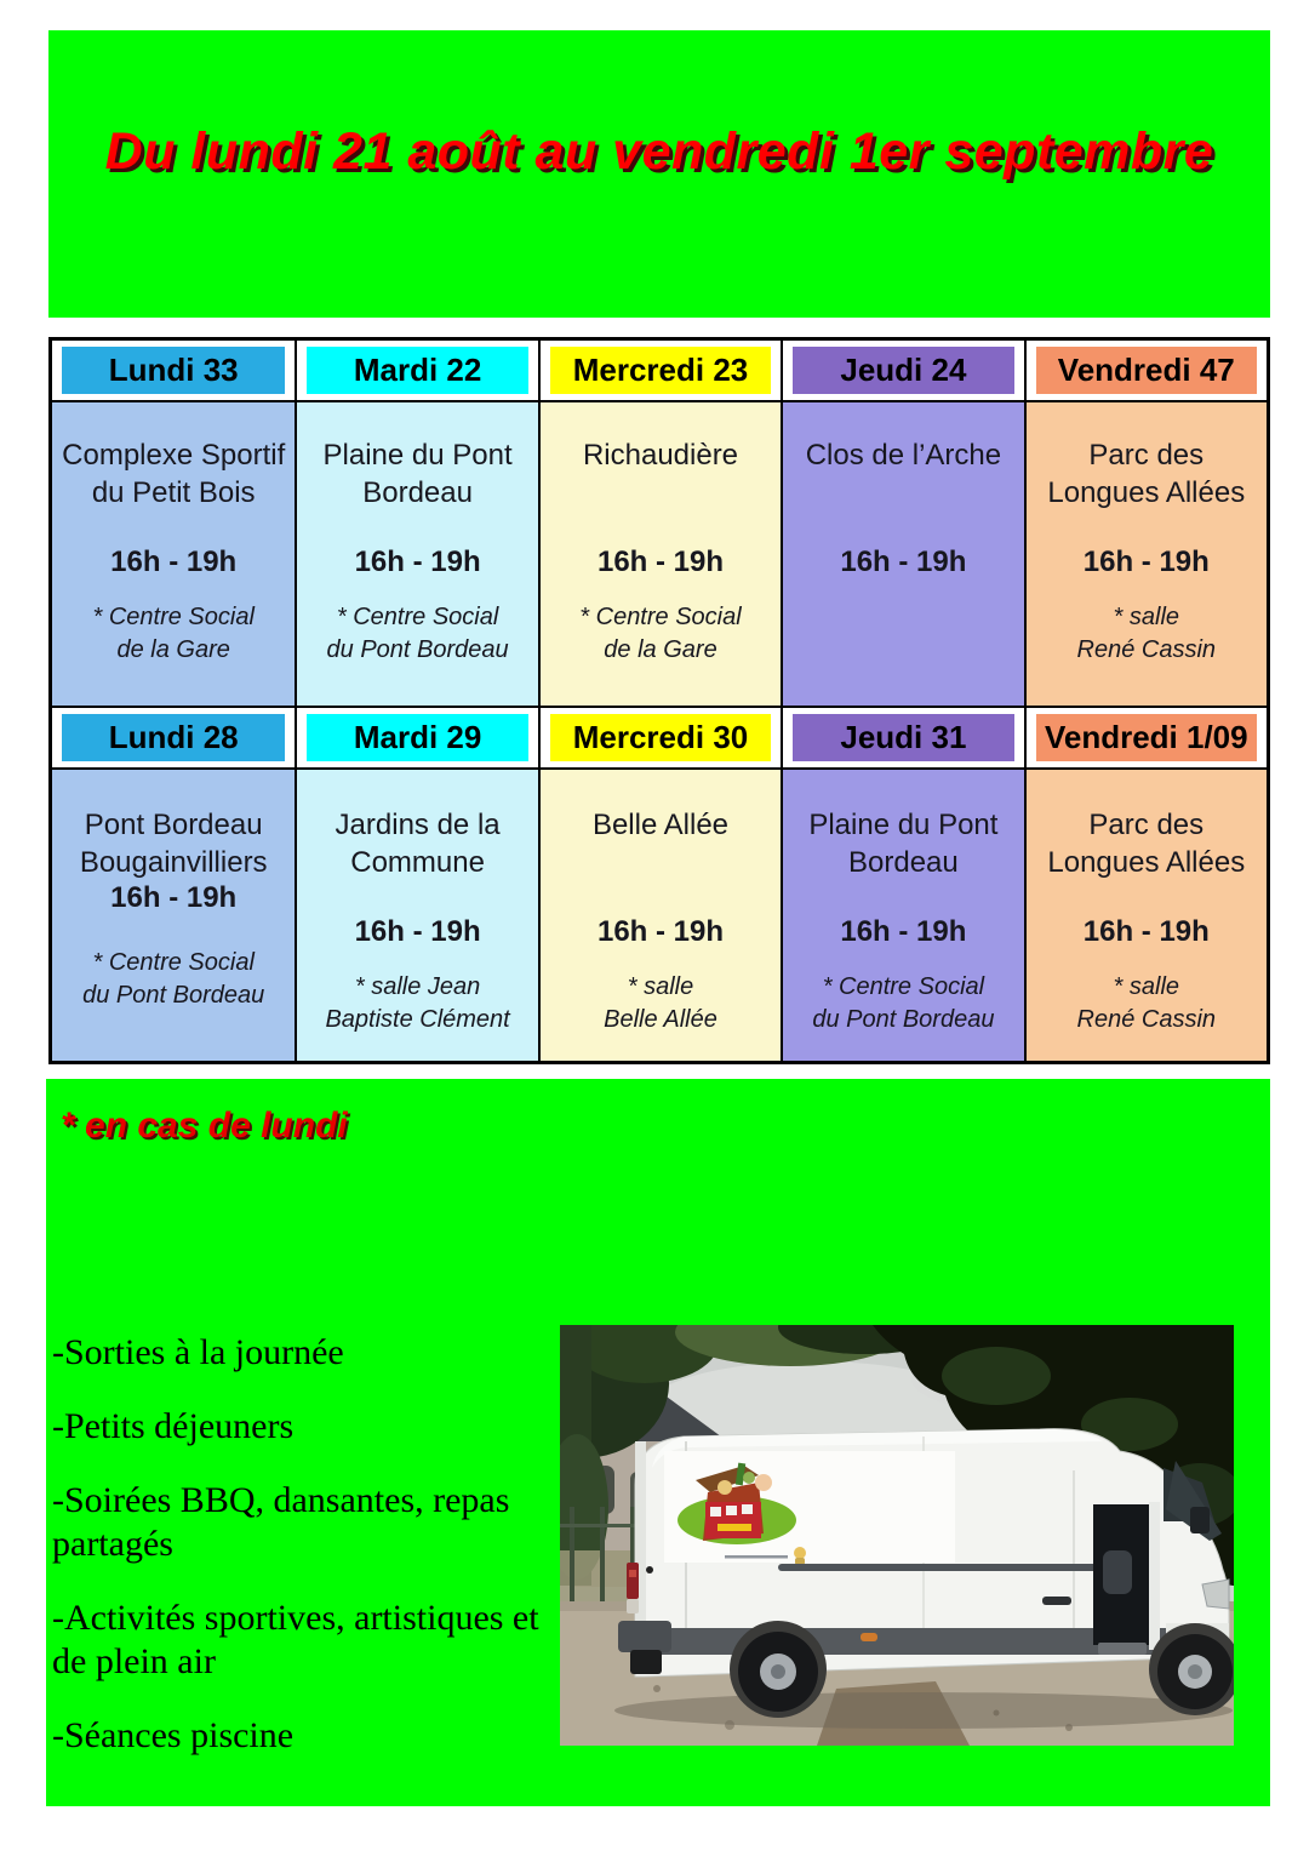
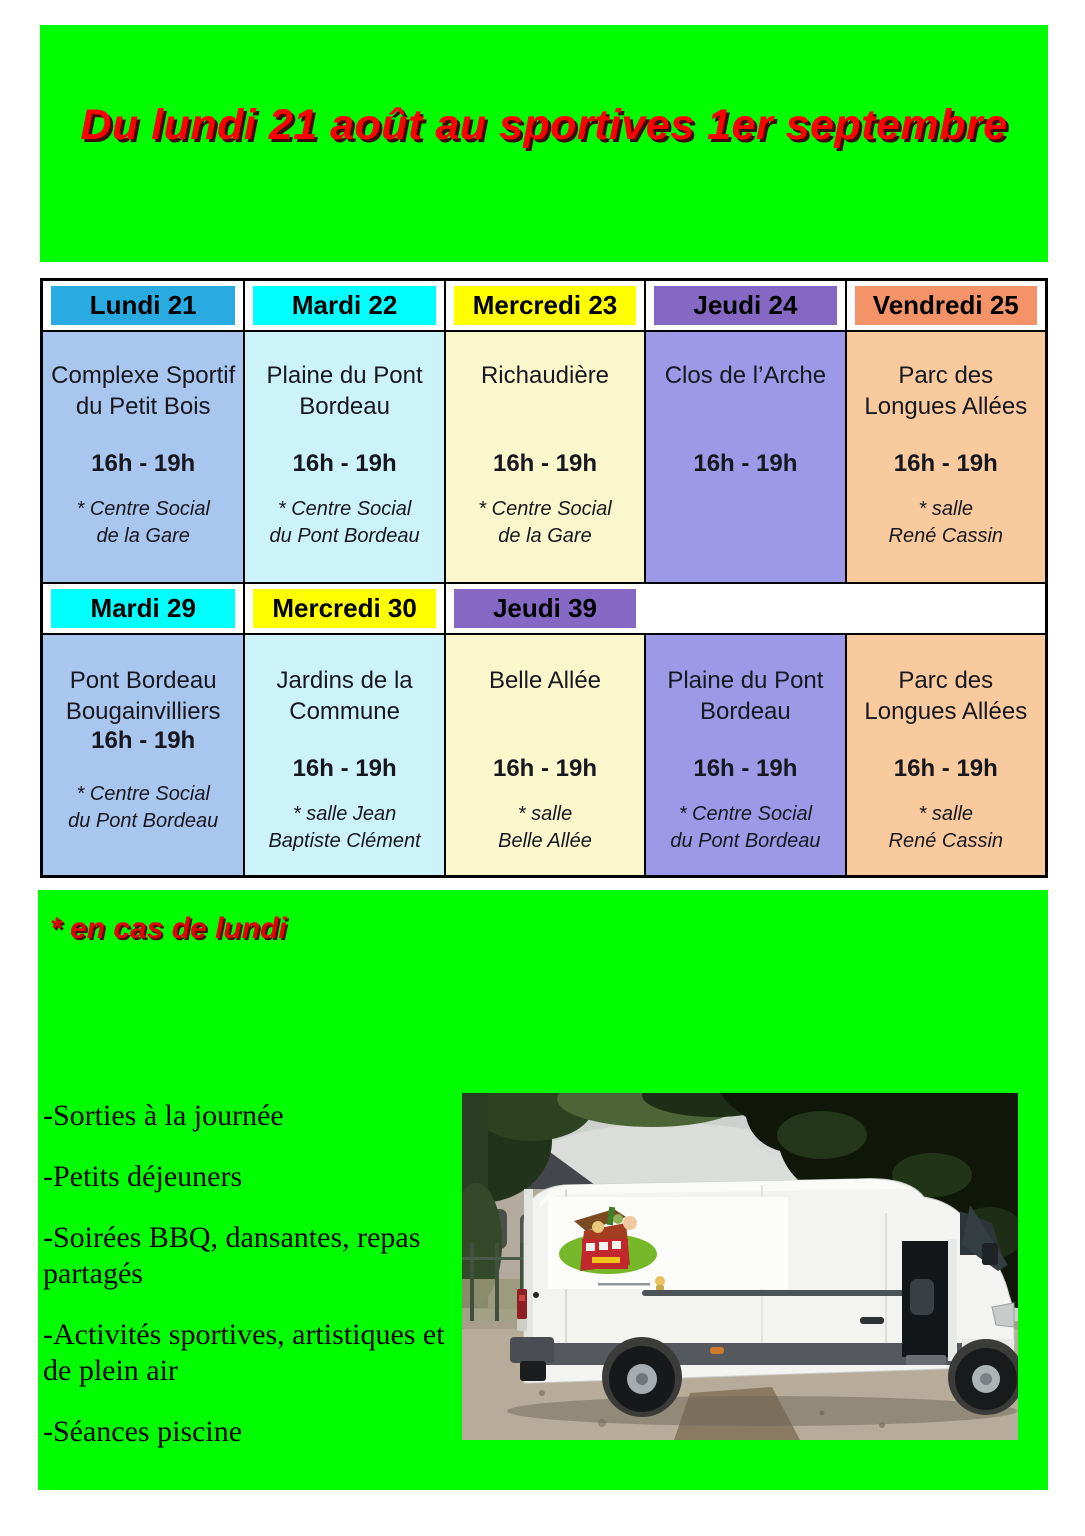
- Du lundi 21 août au vendredi 1er septembre
+ Du lundi 21 août au sportives 1er septembre
- Lundi 33
+ Lundi 21
  Mardi 22
  Mercredi 23
  Jeudi 24
- Vendredi 47
+ Vendredi 25
  Complexe Sportif
  du Petit Bois
  16h - 19h
  * Centre Social
  de la Gare
  Plaine du Pont
  Bordeau
  16h - 19h
  * Centre Social
  du Pont Bordeau
  Richaudière
  16h - 19h
  * Centre Social
  de la Gare
  Clos de l’Arche
  16h - 19h
  Parc des
  Longues Allées
  16h - 19h
  * salle
  René Cassin
- Lundi 28
  Mardi 29
  Mercredi 30
- Jeudi 31
+ Jeudi 39
- Vendredi 1/09
  Pont Bordeau
  Bougainvilliers
  16h - 19h
  * Centre Social
  du Pont Bordeau
  Jardins de la
  Commune
  16h - 19h
  * salle Jean
  Baptiste Clément
  Belle Allée
  16h - 19h
  * salle
  Belle Allée
  Plaine du Pont
  Bordeau
  16h - 19h
  * Centre Social
  du Pont Bordeau
  Parc des
  Longues Allées
  16h - 19h
  * salle
  René Cassin
  * en cas de lundi
  -Sorties à la journée
  -Petits déjeuners
  -Soirées BBQ, dansantes, repas partagés
  -Activités sportives, artistiques et de plein air
  -Séances piscine
